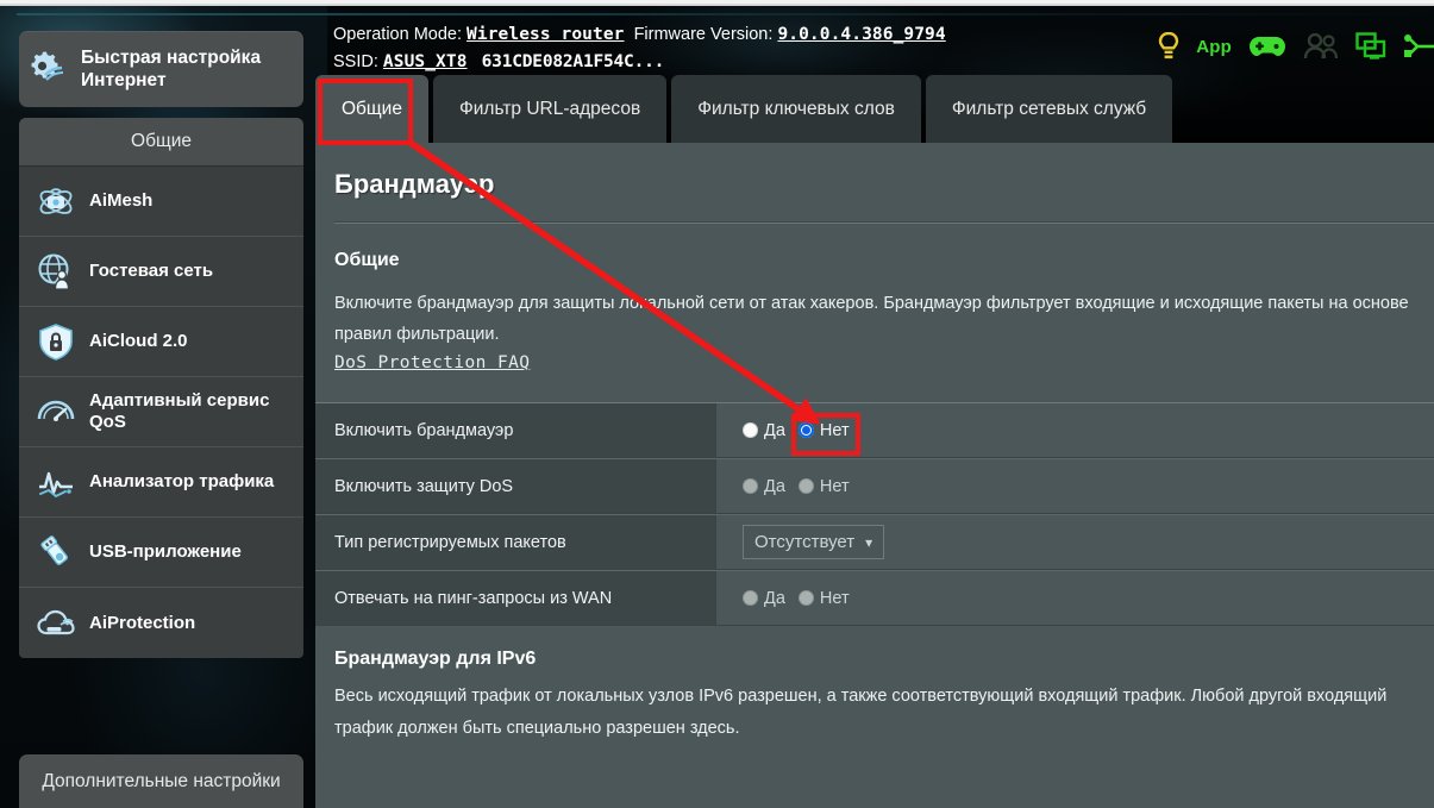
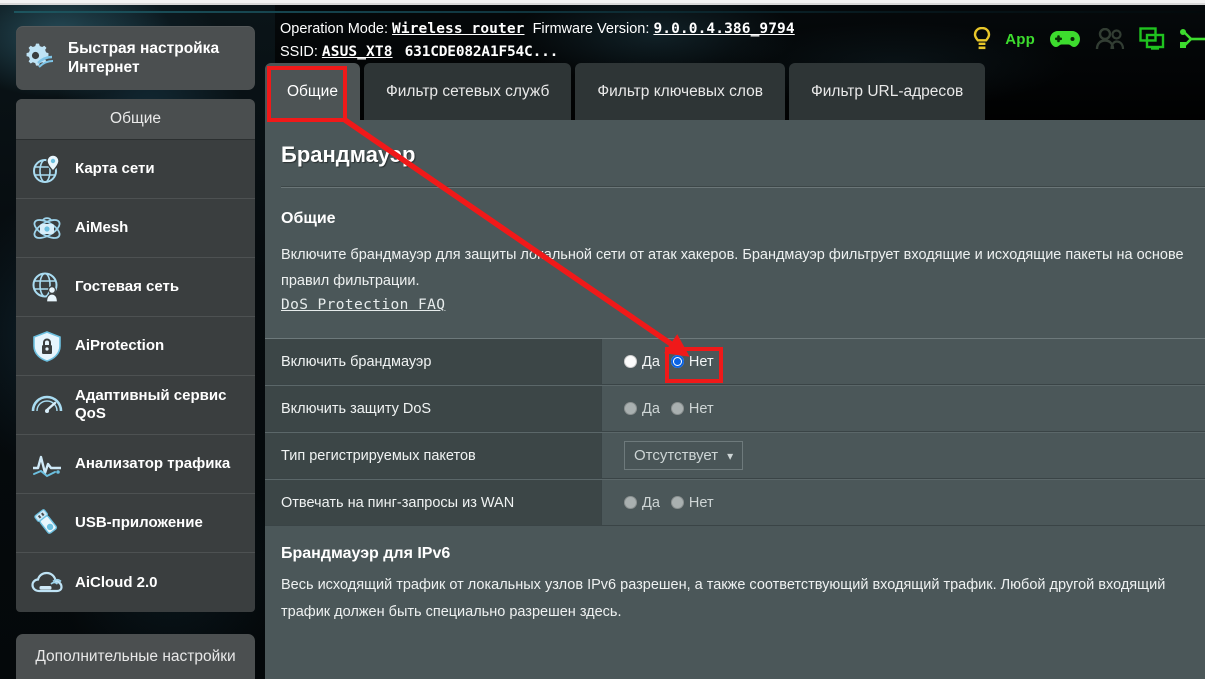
  Operation Mode: Wireless router Firmware Version: 9.0.0.4.386_9794
  SSID: ASUS_XT8 631CDE082A1F54C...
  App
  Быстрая настройка Интернет
  Общие
+ Карта сети
  AiMesh
  Гостевая сеть
- AiCloud 2.0
+ AiProtection
  Адаптивный сервис QoS
  Анализатор трафика
  USB-приложение
- AiProtection
+ AiCloud 2.0
  Дополнительные настройки
  Общие
- Фильтр URL-адресов
+ Фильтр сетевых служб
  Фильтр ключевых слов
- Фильтр сетевых служб
+ Фильтр URL-адресов
  Брандмаур
  Общие
  Включите брандмауэр для защиты лоальной сети от атак хакеров. Брандмауэр фильтрует входящие и исходящие пакеты на основе правил фильтрации.
  DoS Protection FAQ
  Включить брандмауэр
  Да
  Нет
  Включить защиту DoS
  Да
  Нет
  Тип регистрируемых пакетов
  Отсутствует
  ▾
  Отвечать на пинг-запросы из WAN
  Да
  Нет
  Брандмауэр для IPv6
  Весь исходящий трафик от локальных узлов IPv6 разрешен, а также соответствующий входящий трафик. Любой другой входящий трафик должен быть специально разрешен здесь.
